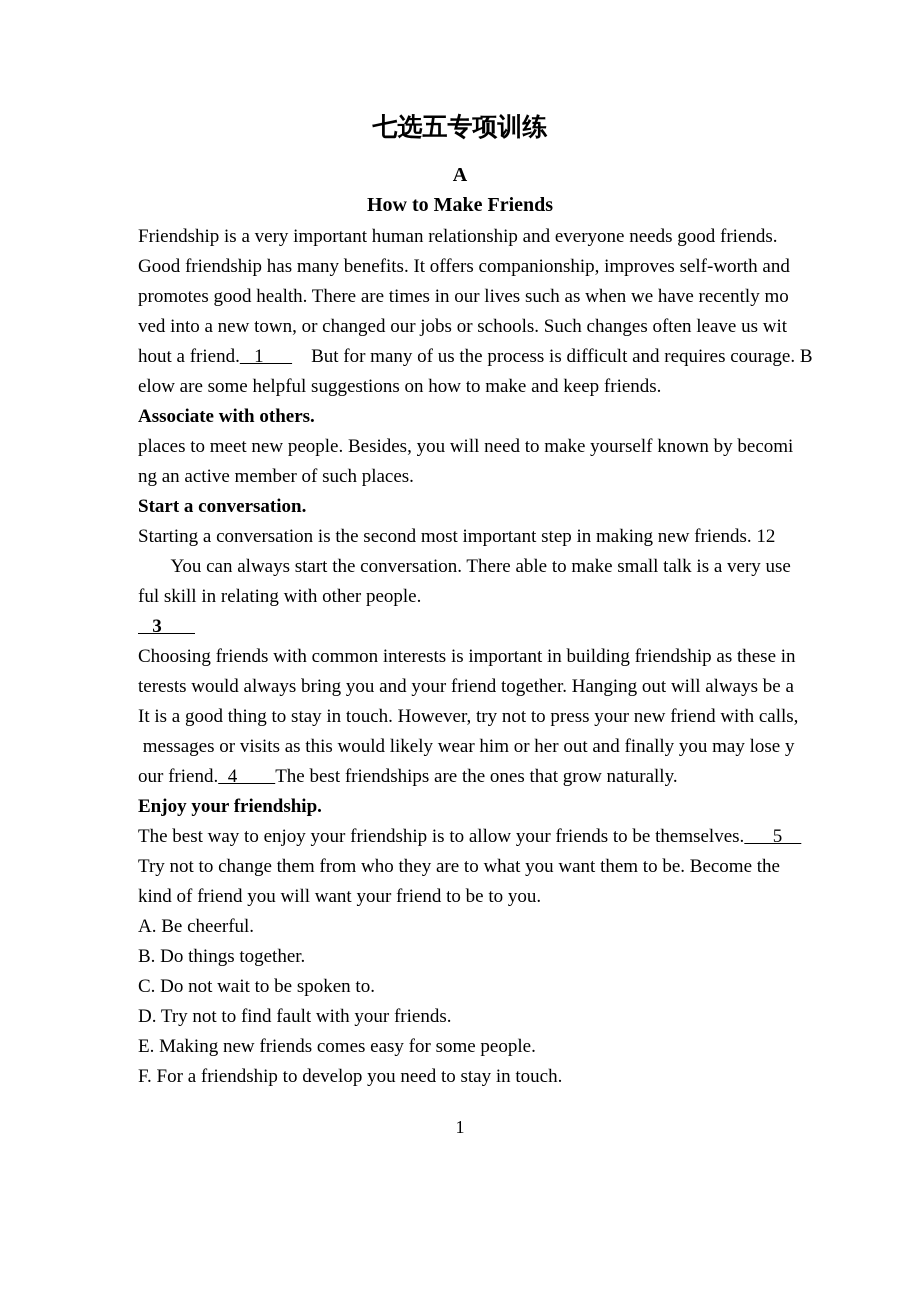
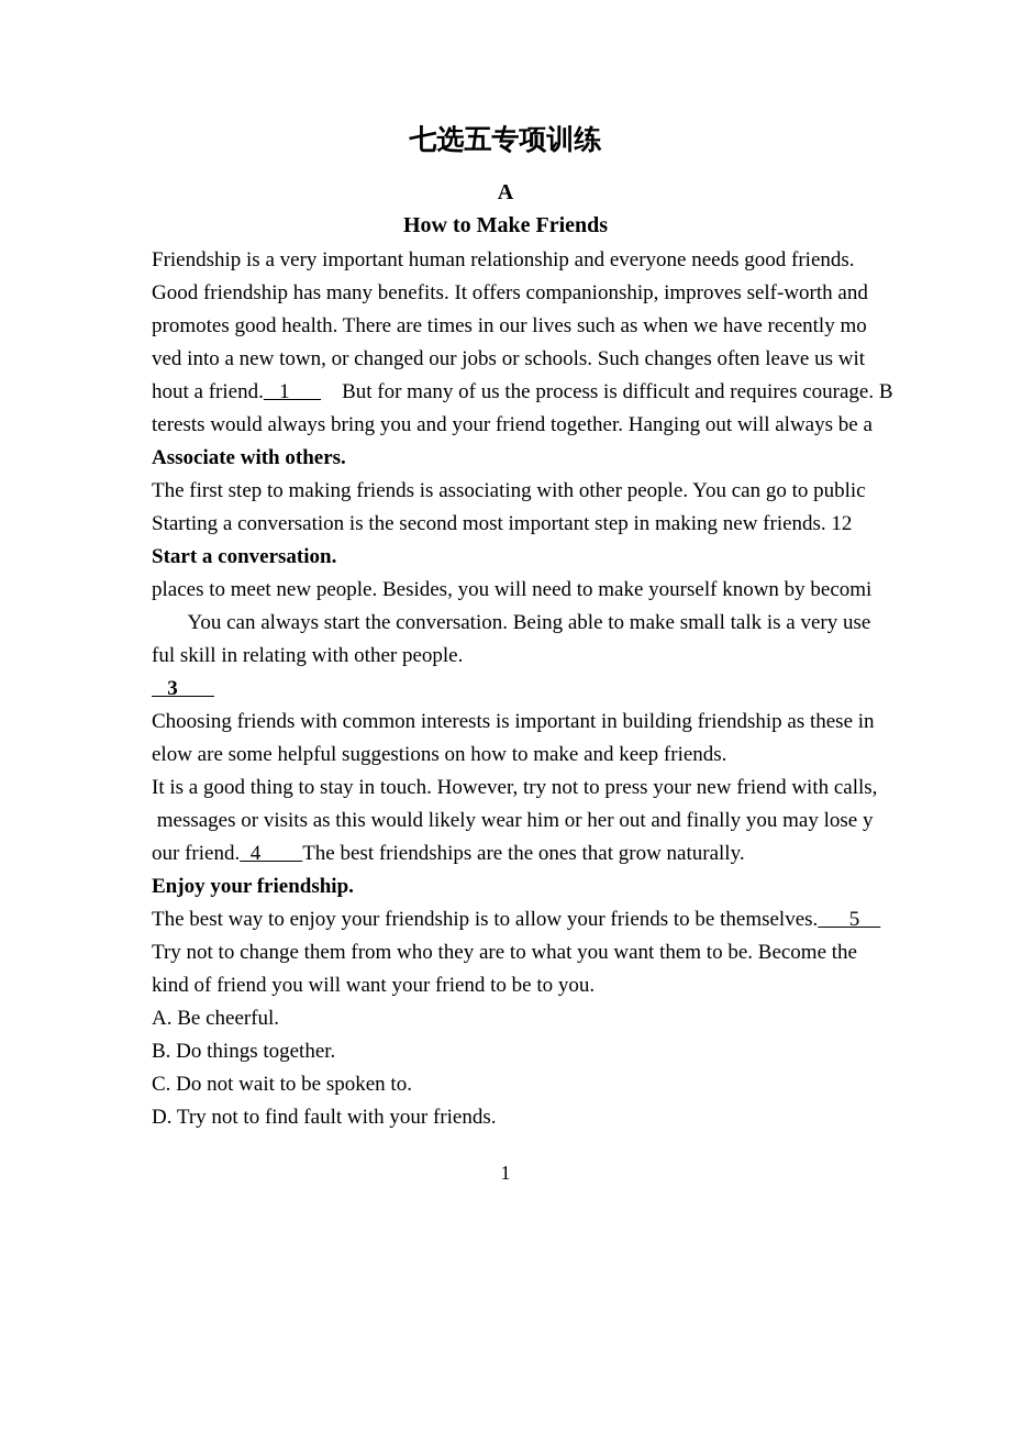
  七选五专项训练
  A
  How to Make Friends
  Friendship is a very important human relationship and everyone needs good friends.
  Good friendship has many benefits. It offers companionship, improves self-worth and
  promotes good health. There are times in our lives such as when we have recently mo
  ved into a new town, or changed our jobs or schools. Such changes often leave us wit
  hout a friend. 1 But for many of us the process is difficult and requires courage. B
- elow are some helpful suggestions on how to make and keep friends.
+ terests would always bring you and your friend together. Hanging out will always be a
  Associate with others.
+ The first step to making friends is associating with other people. You can go to public
- places to meet new people. Besides, you will need to make yourself known by becomi
+ Starting a conversation is the second most important step in making new friends. 12
- ng an active member of such places.
  Start a conversation.
- Starting a conversation is the second most important step in making new friends. 12
+ places to meet new people. Besides, you will need to make yourself known by becomi
- You can always start the conversation. There able to make small talk is a very use
+ You can always start the conversation. Being able to make small talk is a very use
  ful skill in relating with other people.
  3
  Choosing friends with common interests is important in building friendship as these in
- terests would always bring you and your friend together. Hanging out will always be a
+ elow are some helpful suggestions on how to make and keep friends.
  It is a good thing to stay in touch. However, try not to press your new friend with calls,
  messages or visits as this would likely wear him or her out and finally you may lose y
  our friend. 4 The best friendships are the ones that grow naturally.
  Enjoy your friendship.
  The best way to enjoy your friendship is to allow your friends to be themselves. 5
  Try not to change them from who they are to what you want them to be. Become the
  kind of friend you will want your friend to be to you.
  A. Be cheerful.
  B. Do things together.
  C. Do not wait to be spoken to.
  D. Try not to find fault with your friends.
- E. Making new friends comes easy for some people.
- F. For a friendship to develop you need to stay in touch.
  1
